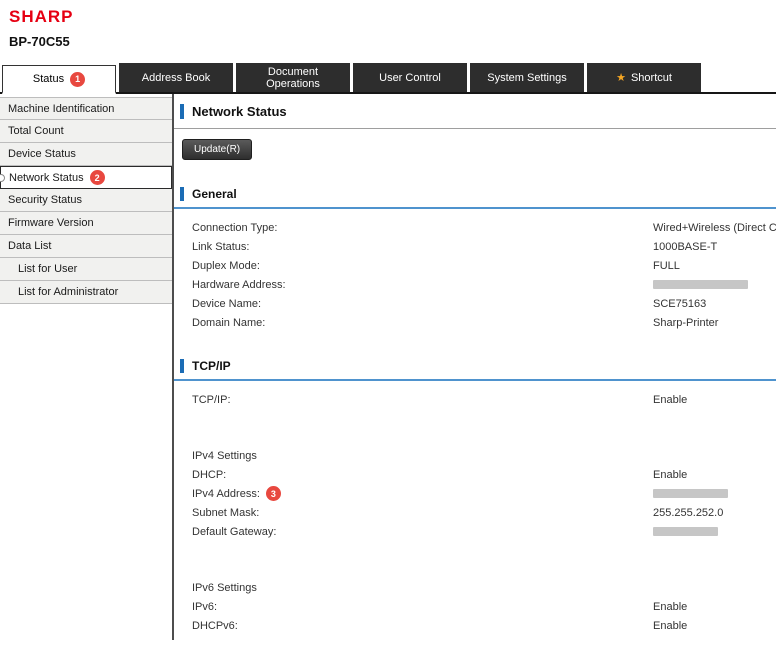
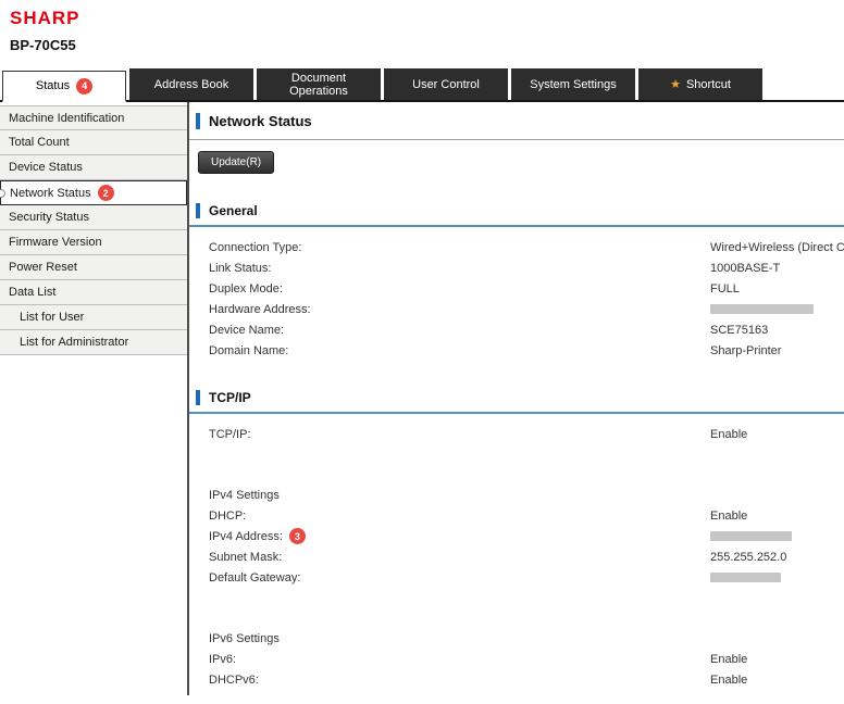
  SHARP
  BP-70C55
  Status
- 1
+ 4
  Address Book
  Document Operations
  User Control
  System Settings
  ★
  Shortcut
  Machine Identification
  Total Count
  Device Status
  Network Status
  2
  Security Status
  Firmware Version
+ Power Reset
  Data List
  List for User
  List for Administrator
  Network Status
  Update(R)
  General
  Connection Type:
  Wired+Wireless (Direct C
  Link Status:
  1000BASE-T
  Duplex Mode:
  FULL
  Hardware Address:
  Device Name:
  SCE75163
  Domain Name:
  Sharp-Printer
  TCP/IP
  TCP/IP:
  Enable
  IPv4 Settings
  DHCP:
  Enable
  IPv4 Address:
  3
  Subnet Mask:
  255.255.252.0
  Default Gateway:
  IPv6 Settings
  IPv6:
  Enable
  DHCPv6:
  Enable
